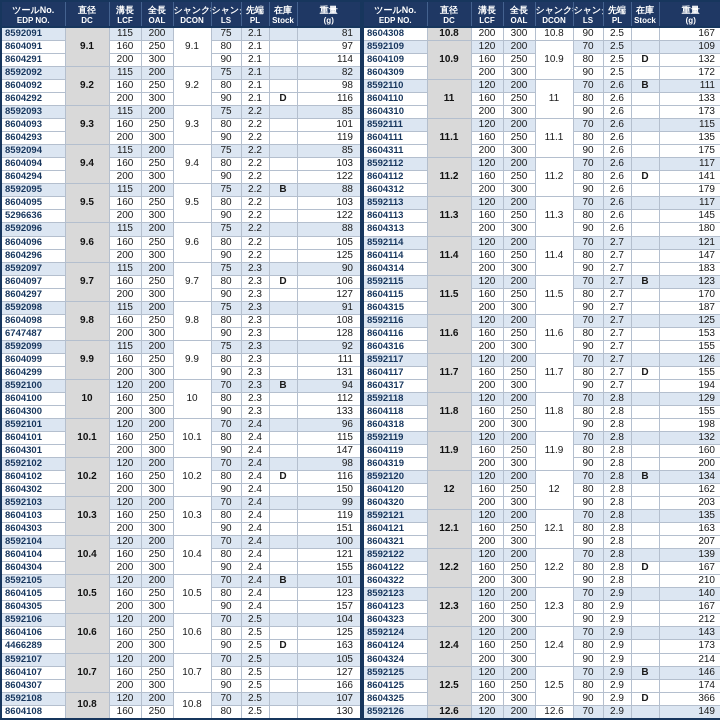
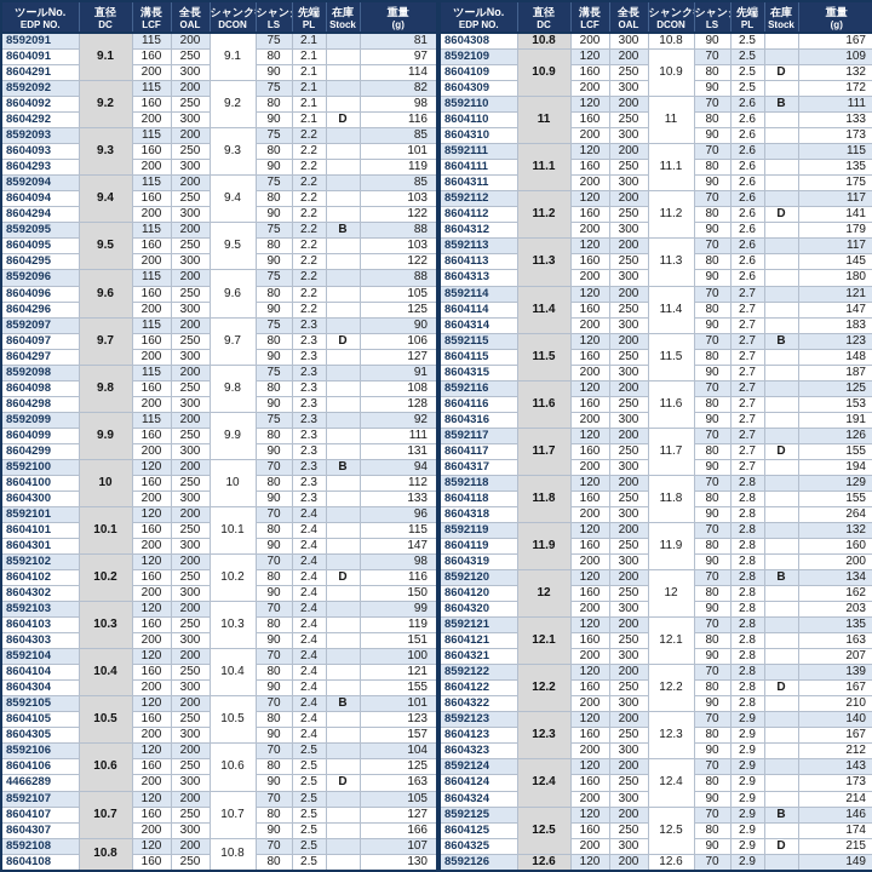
  ツールNo.EDP NO.	直径DC	溝長LCF	全長OAL	シャンクDCON	シャンLS	先端PL	在庫Stock	重量(g)
  8592091	9.1	115	200	9.1	75	2.1		81
  8604091	160	250	80	2.1		97
  8604291	200	300	90	2.1		114
  8592092	9.2	115	200	9.2	75	2.1		82
  8604092	160	250	80	2.1		98
  8604292	200	300	90	2.1	D	116
  8592093	9.3	115	200	9.3	75	2.2		85
  8604093	160	250	80	2.2		101
  8604293	200	300	90	2.2		119
  8592094	9.4	115	200	9.4	75	2.2		85
  8604094	160	250	80	2.2		103
  8604294	200	300	90	2.2		122
  8592095	9.5	115	200	9.5	75	2.2	B	88
  8604095	160	250	80	2.2		103
- 5296636	200	300	90	2.2		122
+ 8604295	200	300	90	2.2		122
  8592096	9.6	115	200	9.6	75	2.2		88
  8604096	160	250	80	2.2		105
  8604296	200	300	90	2.2		125
  8592097	9.7	115	200	9.7	75	2.3		90
  8604097	160	250	80	2.3	D	106
  8604297	200	300	90	2.3		127
  8592098	9.8	115	200	9.8	75	2.3		91
  8604098	160	250	80	2.3		108
- 6747487	200	300	90	2.3		128
+ 8604298	200	300	90	2.3		128
  8592099	9.9	115	200	9.9	75	2.3		92
  8604099	160	250	80	2.3		111
  8604299	200	300	90	2.3		131
  8592100	10	120	200	10	70	2.3	B	94
  8604100	160	250	80	2.3		112
  8604300	200	300	90	2.3		133
  8592101	10.1	120	200	10.1	70	2.4		96
  8604101	160	250	80	2.4		115
  8604301	200	300	90	2.4		147
  8592102	10.2	120	200	10.2	70	2.4		98
  8604102	160	250	80	2.4	D	116
  8604302	200	300	90	2.4		150
  8592103	10.3	120	200	10.3	70	2.4		99
  8604103	160	250	80	2.4		119
  8604303	200	300	90	2.4		151
  8592104	10.4	120	200	10.4	70	2.4		100
  8604104	160	250	80	2.4		121
  8604304	200	300	90	2.4		155
  8592105	10.5	120	200	10.5	70	2.4	B	101
  8604105	160	250	80	2.4		123
  8604305	200	300	90	2.4		157
  8592106	10.6	120	200	10.6	70	2.5		104
  8604106	160	250	80	2.5		125
  4466289	200	300	90	2.5	D	163
  8592107	10.7	120	200	10.7	70	2.5		105
  8604107	160	250	80	2.5		127
  8604307	200	300	90	2.5		166
  8592108	10.8	120	200	10.8	70	2.5		107
  8604108	160	250	80	2.5		130
  ツールNo.EDP NO.	直径DC	溝長LCF	全長OAL	シャンクDCON	シャンLS	先端PL	在庫Stock	重量(g)
  8604308	10.8	200	300	10.8	90	2.5		167
  8592109	10.9	120	200	10.9	70	2.5		109
  8604109	160	250	80	2.5	D	132
  8604309	200	300	90	2.5		172
  8592110	11	120	200	11	70	2.6	B	111
  8604110	160	250	80	2.6		133
  8604310	200	300	90	2.6		173
  8592111	11.1	120	200	11.1	70	2.6		115
  8604111	160	250	80	2.6		135
  8604311	200	300	90	2.6		175
  8592112	11.2	120	200	11.2	70	2.6		117
  8604112	160	250	80	2.6	D	141
  8604312	200	300	90	2.6		179
  8592113	11.3	120	200	11.3	70	2.6		117
  8604113	160	250	80	2.6		145
  8604313	200	300	90	2.6		180
  8592114	11.4	120	200	11.4	70	2.7		121
  8604114	160	250	80	2.7		147
  8604314	200	300	90	2.7		183
  8592115	11.5	120	200	11.5	70	2.7	B	123
- 8604115	160	250	80	2.7		170
+ 8604115	160	250	80	2.7		148
  8604315	200	300	90	2.7		187
  8592116	11.6	120	200	11.6	70	2.7		125
  8604116	160	250	80	2.7		153
- 8604316	200	300	90	2.7		155
+ 8604316	200	300	90	2.7		191
  8592117	11.7	120	200	11.7	70	2.7		126
  8604117	160	250	80	2.7	D	155
  8604317	200	300	90	2.7		194
  8592118	11.8	120	200	11.8	70	2.8		129
  8604118	160	250	80	2.8		155
- 8604318	200	300	90	2.8		198
+ 8604318	200	300	90	2.8		264
  8592119	11.9	120	200	11.9	70	2.8		132
  8604119	160	250	80	2.8		160
  8604319	200	300	90	2.8		200
  8592120	12	120	200	12	70	2.8	B	134
  8604120	160	250	80	2.8		162
  8604320	200	300	90	2.8		203
  8592121	12.1	120	200	12.1	70	2.8		135
  8604121	160	250	80	2.8		163
  8604321	200	300	90	2.8		207
  8592122	12.2	120	200	12.2	70	2.8		139
  8604122	160	250	80	2.8	D	167
  8604322	200	300	90	2.8		210
  8592123	12.3	120	200	12.3	70	2.9		140
  8604123	160	250	80	2.9		167
  8604323	200	300	90	2.9		212
  8592124	12.4	120	200	12.4	70	2.9		143
  8604124	160	250	80	2.9		173
  8604324	200	300	90	2.9		214
  8592125	12.5	120	200	12.5	70	2.9	B	146
  8604125	160	250	80	2.9		174
- 8604325	200	300	90	2.9	D	366
+ 8604325	200	300	90	2.9	D	215
  8592126	12.6	120	200	12.6	70	2.9		149
